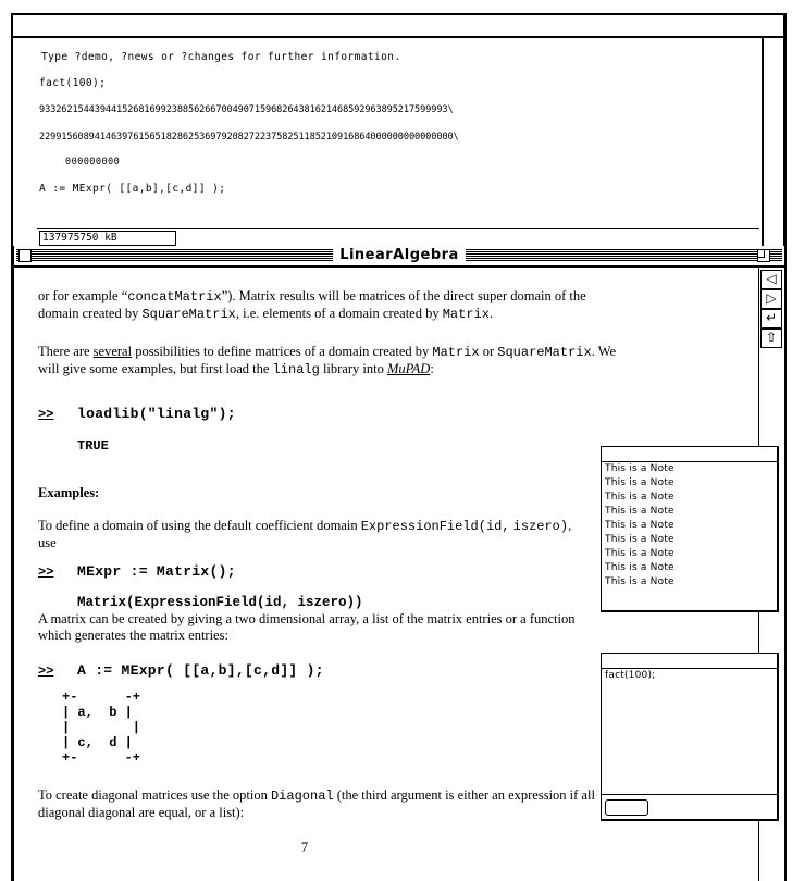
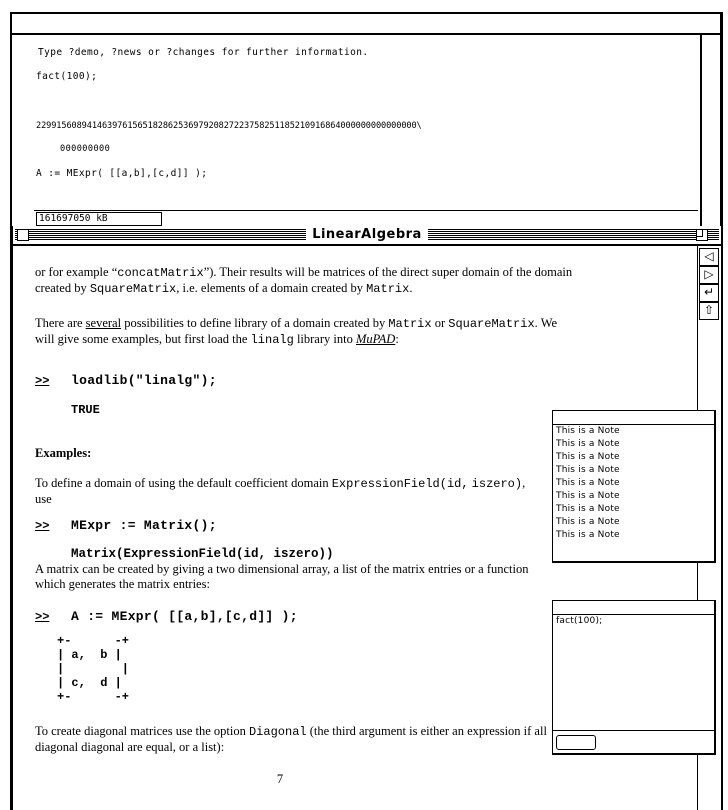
  Type ?demo, ?news or ?changes for further information.
  fact(100);
- 93326215443944152681699238856266700490715968264381621468592963895217599993\
  229915608941463976156518286253697920827223758251185210916864000000000000000\
  000000000
  A := MExpr( [[a,b],[c,d]] );
- 137975750 kB
+ 161697050 kB
  LinearAlgebra
  ◁
  ▷
  ↵
  ⇧
- or for example “concatMatrix”). Matrix results will be matrices of the direct super domain of the domain created by SquareMatrix, i.e. elements of a domain created by Matrix.
+ or for example “concatMatrix”). Their results will be matrices of the direct super domain of the domain created by SquareMatrix, i.e. elements of a domain created by Matrix.
- There are several possibilities to define matrices of a domain created by Matrix or SquareMatrix. We will give some examples, but first load the linalg library into MuPAD:
+ There are several possibilities to define library of a domain created by Matrix or SquareMatrix. We will give some examples, but first load the linalg library into MuPAD:
  >>
  loadlib("linalg");
  TRUE
  Examples:
  To define a domain of using the default coefficient domain ExpressionField(id, iszero), use
  >>
  MExpr := Matrix();
  Matrix(ExpressionField(id, iszero))
  A matrix can be created by giving a two dimensional array, a list of the matrix entries or a function which generates the matrix entries:
  >>
  A := MExpr( [[a,b],[c,d]] );
  7
  To create diagonal matrices use the option Diagonal (the third argument is either an expression if all diagonal diagonal are equal, or a list):
  This is a Note
  This is a Note
  This is a Note
  This is a Note
  This is a Note
  This is a Note
  This is a Note
  This is a Note
  This is a Note
  fact(100);
  +- -+
  | a, b |
  | |
  | c, d |
  +- -+
